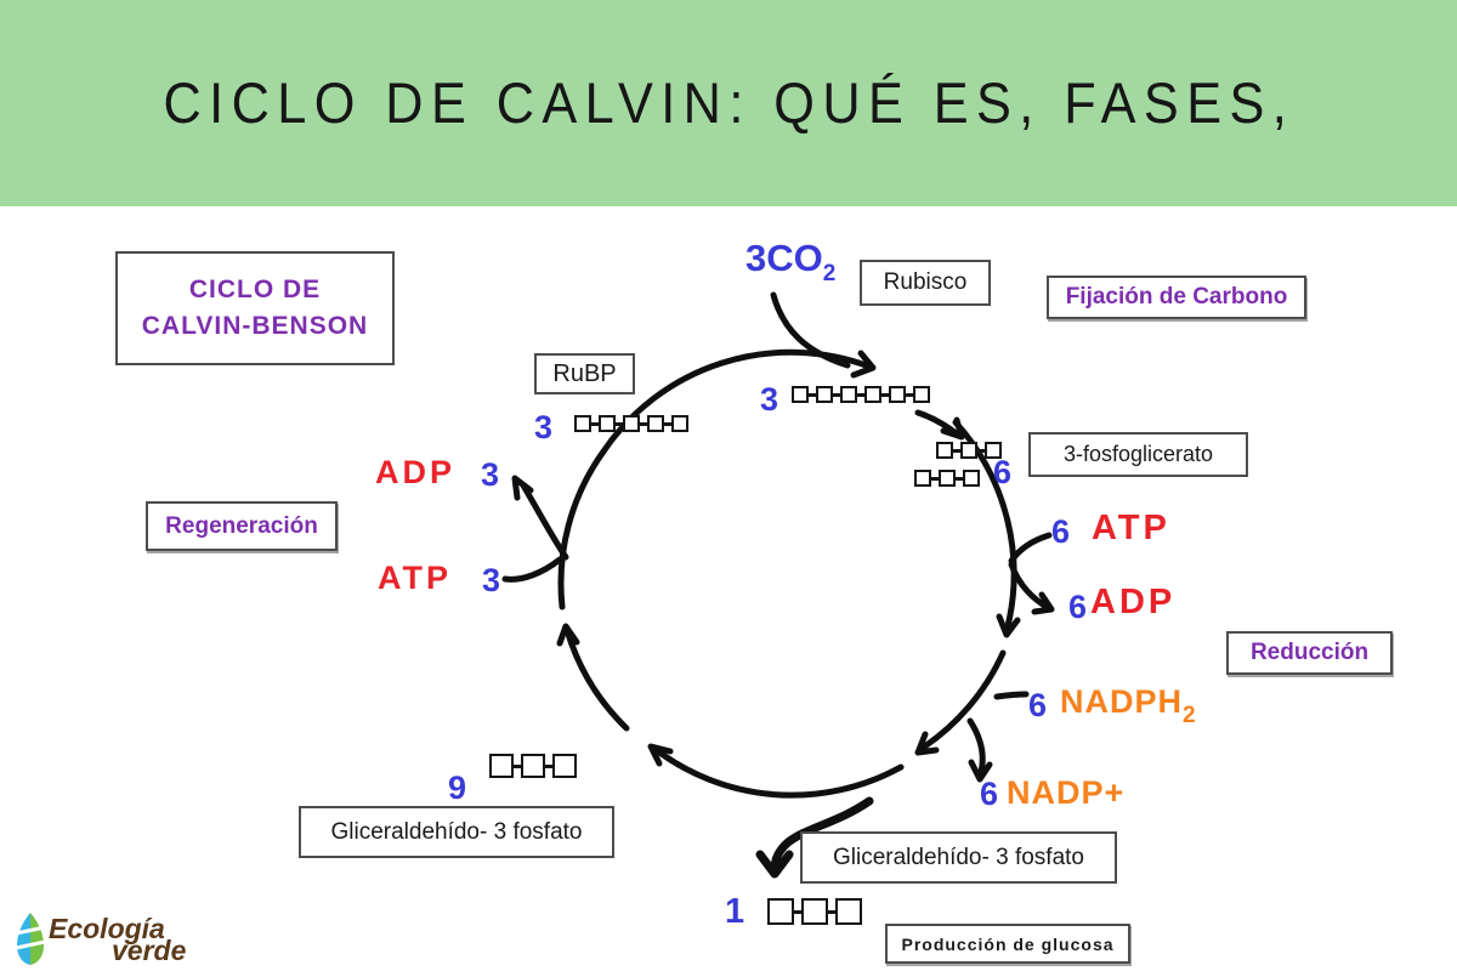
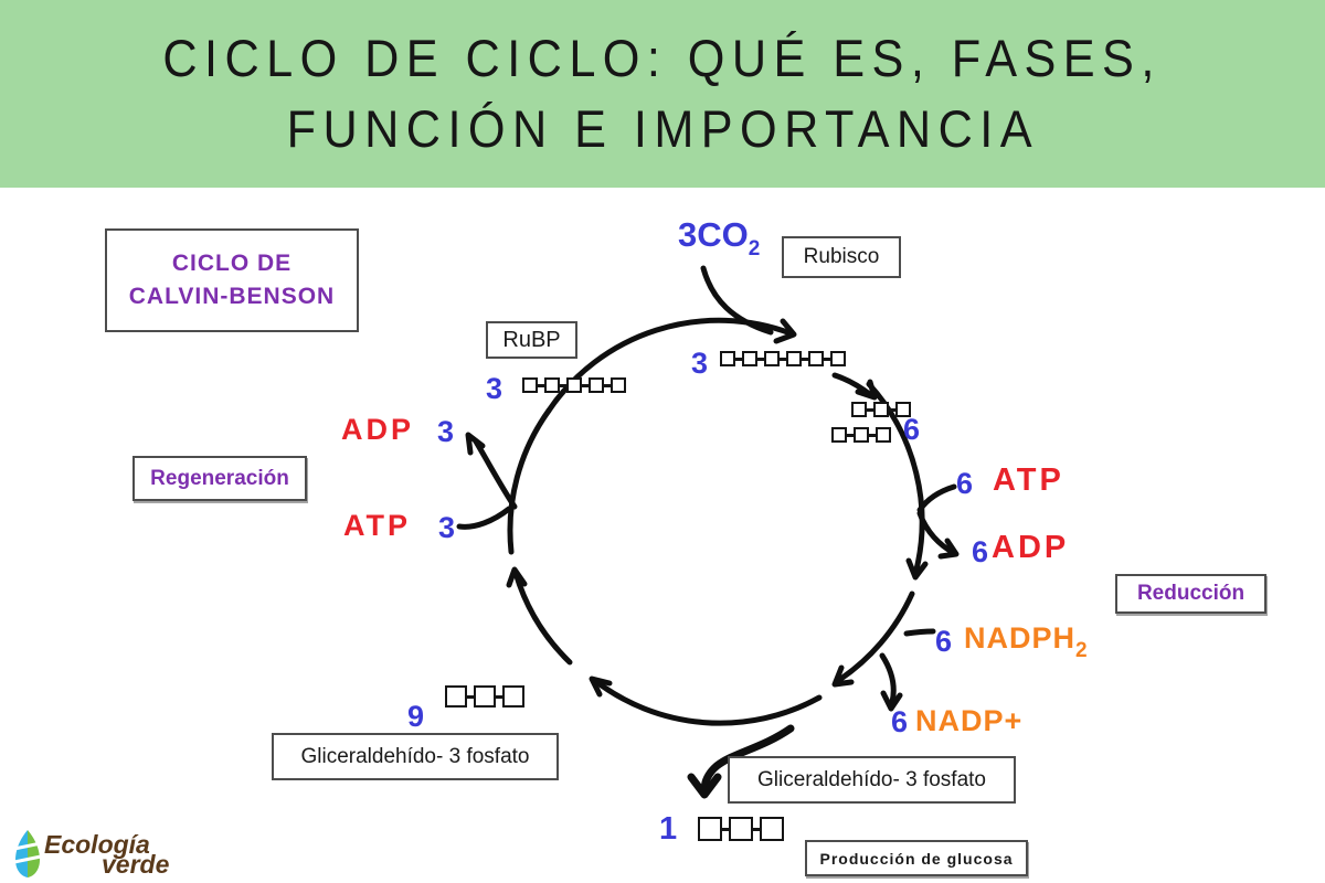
- CICLO DE CALVIN: QUÉ ES, FASES,
+ CICLO DE CICLO: QUÉ ES, FASES,
+ FUNCIÓN E IMPORTANCIA
  CICLO DE
  CALVIN-BENSON
  Rubisco
- Fijación de Carbono
  RuBP
- 3-fosfoglicerato
  Regeneración
  Reducción
  Gliceraldehído- 3 fosfato
  Gliceraldehído- 3 fosfato
  Producción de glucosa
  3CO2
  3
  3
  6
  6
  ATP
  6
  ADP
  6
  NADPH2
  6
  NADP+
  ADP
  3
  ATP
  3
  9
  1
  Ecología
  verde
